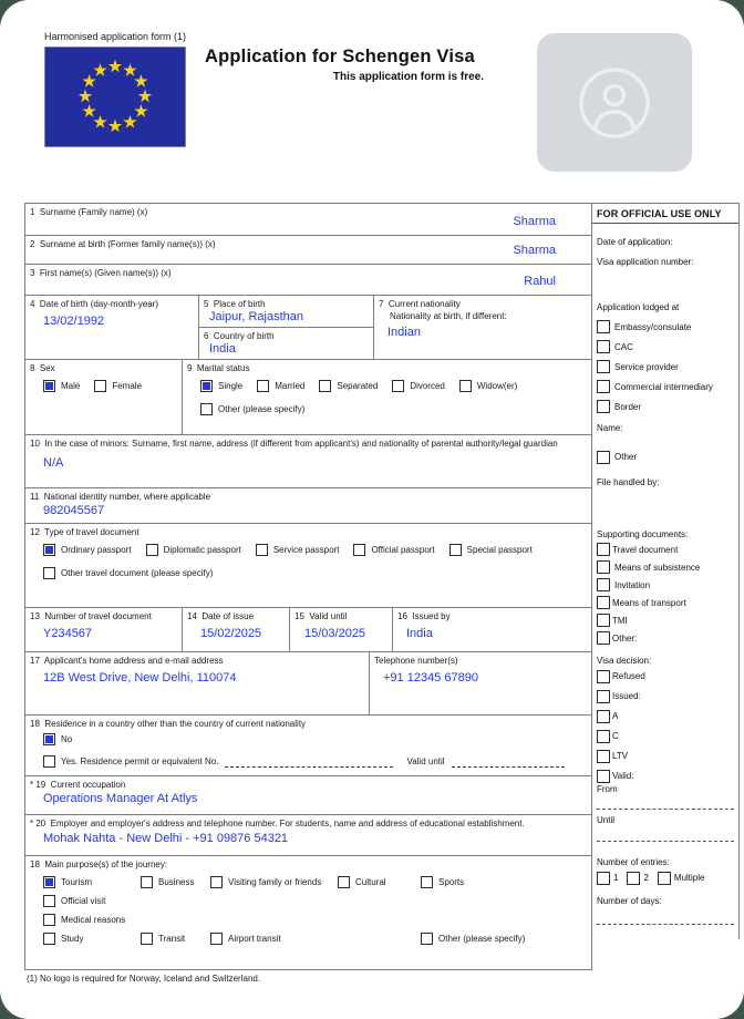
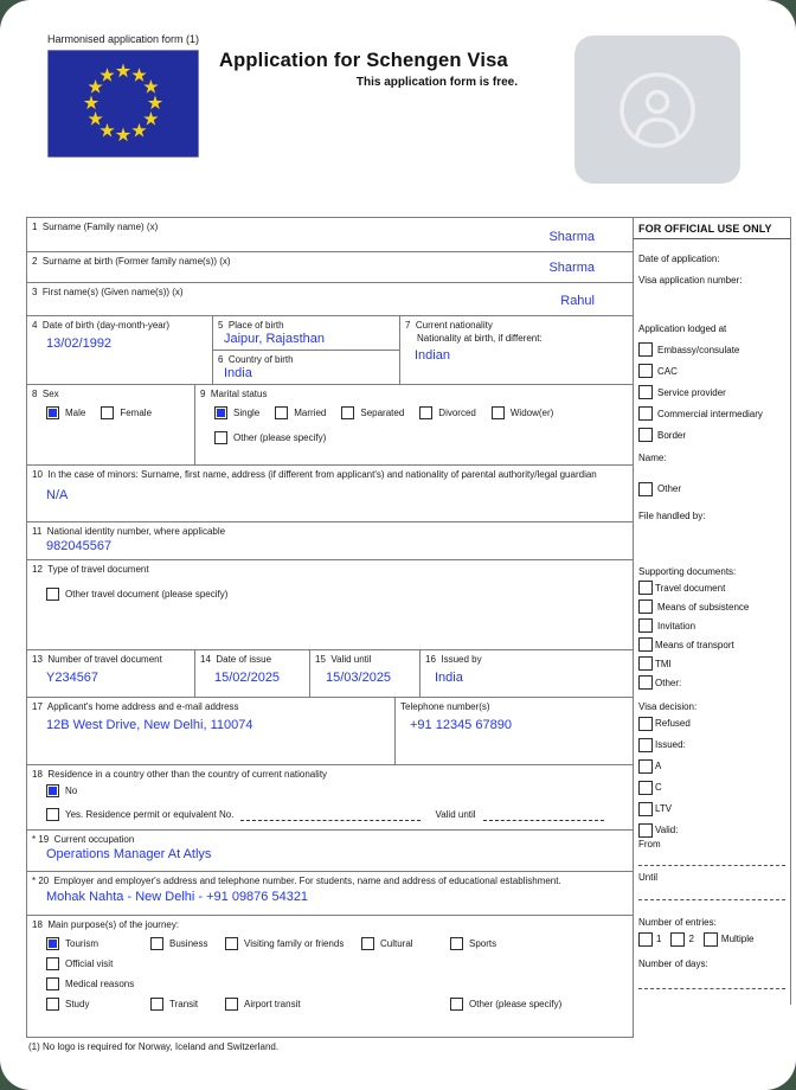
  Harmonised application form (1)
  Application for Schengen Visa
  This application form is free.
  1 Surname (Family name) (x)
  Sharma
  2 Surname at birth (Former family name(s)) (x)
  Sharma
  3 First name(s) (Given name(s)) (x)
  Rahul
  4 Date of birth (day-month-year)
  13/02/1992
  5 Place of birth
  Jaipur, Rajasthan
  6 Country of birth
  India
  7 Current nationality
  Nationality at birth, if different:
  Indian
  8 Sex
  Male
  Female
  9 Marital status
  Single
  Married
  Separated
  Divorced
  Widow(er)
  Other (please specify)
  10 In the case of minors: Surname, first name, address (if different from applicant's) and nationality of parental authority/legal guardian
  N/A
  11 National identity number, where applicable
  982045567
  12 Type of travel document
- Ordinary passport
- Diplomatic passport
- Service passport
- Official passport
- Special passport
  Other travel document (please specify)
  13 Number of travel document
  Y234567
  14 Date of issue
  15/02/2025
  15 Valid until
  15/03/2025
  16 Issued by
  India
  17 Applicant's home address and e-mail address
  12B West Drive, New Delhi, 110074
  Telephone number(s)
  +91 12345 67890
  18 Residence in a country other than the country of current nationality
  No
  Yes. Residence permit or equivalent No.
  Valid until
  * 19 Current occupation
  Operations Manager At Atlys
  * 20 Employer and employer's address and telephone number. For students, name and address of educational establishment.
  Mohak Nahta - New Delhi - +91 09876 54321
  18 Main purpose(s) of the journey:
  Tourism
  Business
  Visiting family or friends
  Cultural
  Sports
  Official visit
  Medical reasons
  Study
  Transit
  Airport transit
  Other (please specify)
  FOR OFFICIAL USE ONLY
  Date of application:
  Visa application number:
  Application lodged at
  Embassy/consulate
  CAC
  Service provider
  Commercial intermediary
  Border
  Name:
  Other
  File handled by:
  Supporting documents:
  Travel document
  Means of subsistence
  Invitation
  Means of transport
  TMI
  Other:
  Visa decision:
  Refused
  Issued:
  A
  C
  LTV
  Valid:
  From
  Until
  Number of entries:
  1
  2
  Multiple
  Number of days:
  (1) No logo is required for Norway, Iceland and Switzerland.
